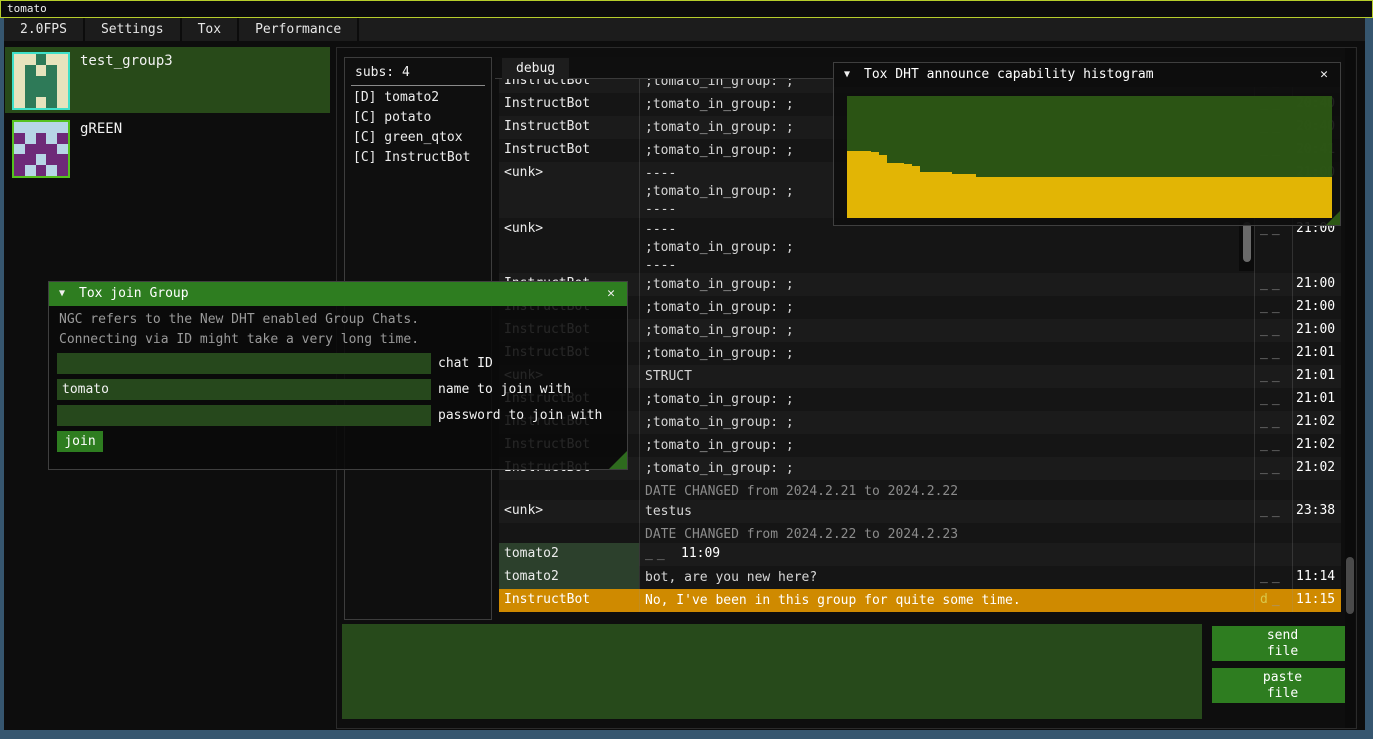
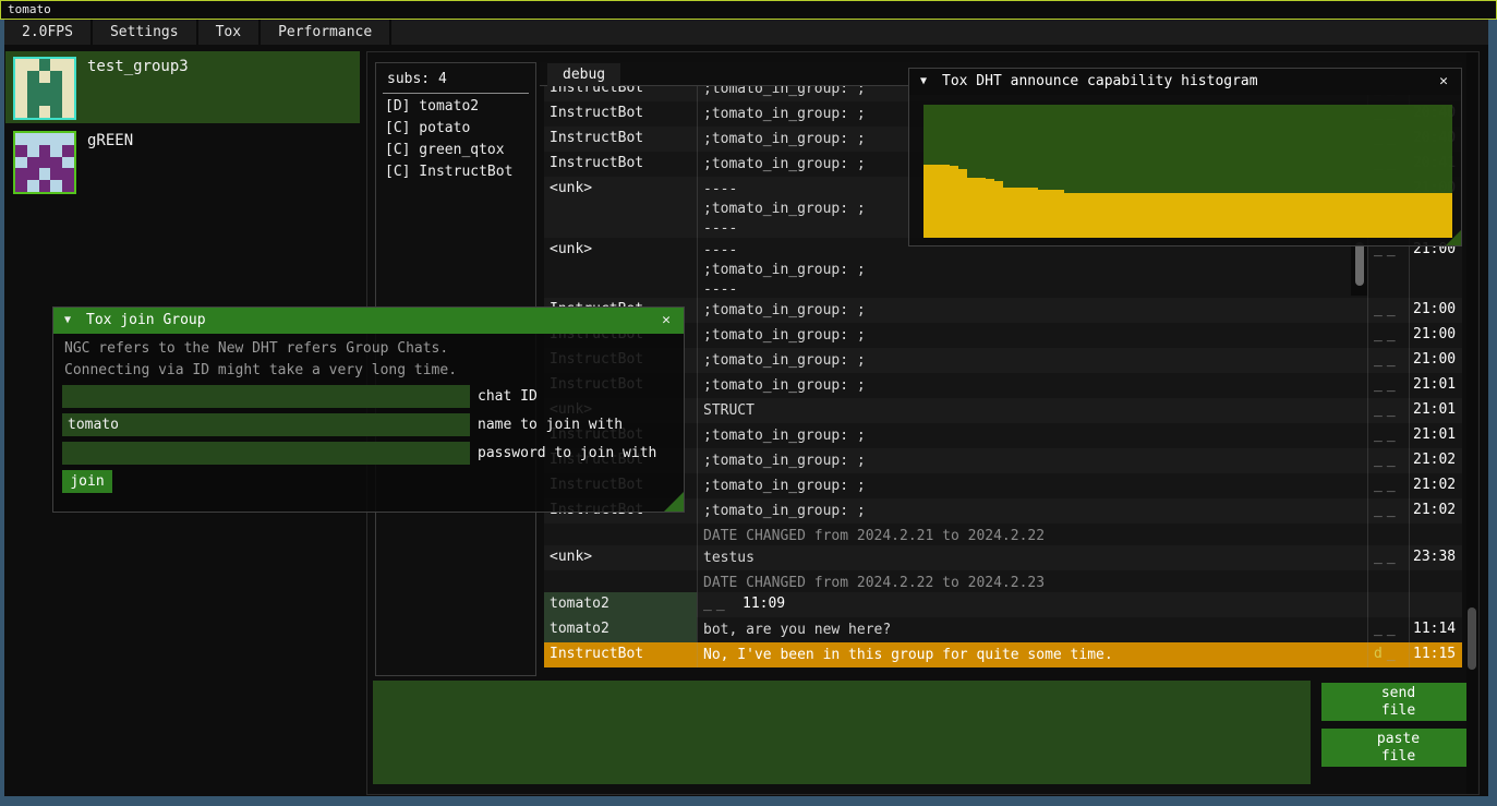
  tomato
  2.0FPS
  Settings
  Tox
  Performance
  test_group3
  gREEN
  subs: 4
  [D] tomato2
  [C] potato
  [C] green_qtox
  [C] InstructBot
  InstructBot
  ;tomato_in_group: ;
  InstructBot
  ;tomato_in_group: ;
  InstructBot
  ;tomato_in_group: ;
  InstructBot
  ;tomato_in_group: ;
  <unk>
  ----
  ;tomato_in_group: ;
  ----
  <unk>
  ----
  ;tomato_in_group: ;
  ----
  __
  21:00
  ;tomato_in_group: ;
  __
  21:00
  InstructBot
  ;tomato_in_group: ;
  __
  21:00
  InstructBot
  ;tomato_in_group: ;
  __
  21:00
  InstructBot
  ;tomato_in_group: ;
  __
  21:01
  <unk>
  STRUCT
  __
  21:01
  InstructBot
  ;tomato_in_group: ;
  __
  21:01
  InstructBot
  ;tomato_in_group: ;
  __
  21:02
  InstructBot
  ;tomato_in_group: ;
  __
  21:02
  InstructBot
  ;tomato_in_group: ;
  __
  21:02
  DATE CHANGED from 2024.2.21 to 2024.2.22
  <unk>
  testus
  __
  23:38
  DATE CHANGED from 2024.2.22 to 2024.2.23
  tomato2
  __
  11:09
  tomato2
  bot, are you new here?
  __
  11:14
  InstructBot
  No, I've been in this group for quite some time.
  d_
  11:15
  debug
  send
  file
  paste
  file
  ▼
  Tox DHT announce capability histogram
  ✕
  ▼
  Tox join Group
  ✕
- NGC refers to the New DHT enabled Group Chats.
+ NGC refers to the New DHT refers Group Chats.
  Connecting via ID might take a very long time.
  chat ID
  tomato
  name to join with
  password to join with
  join
